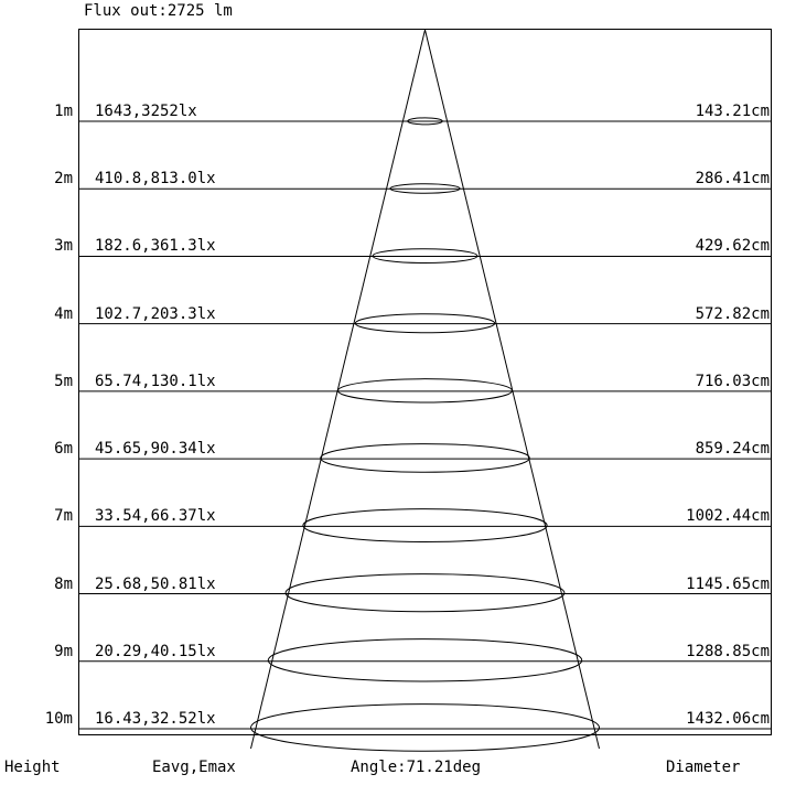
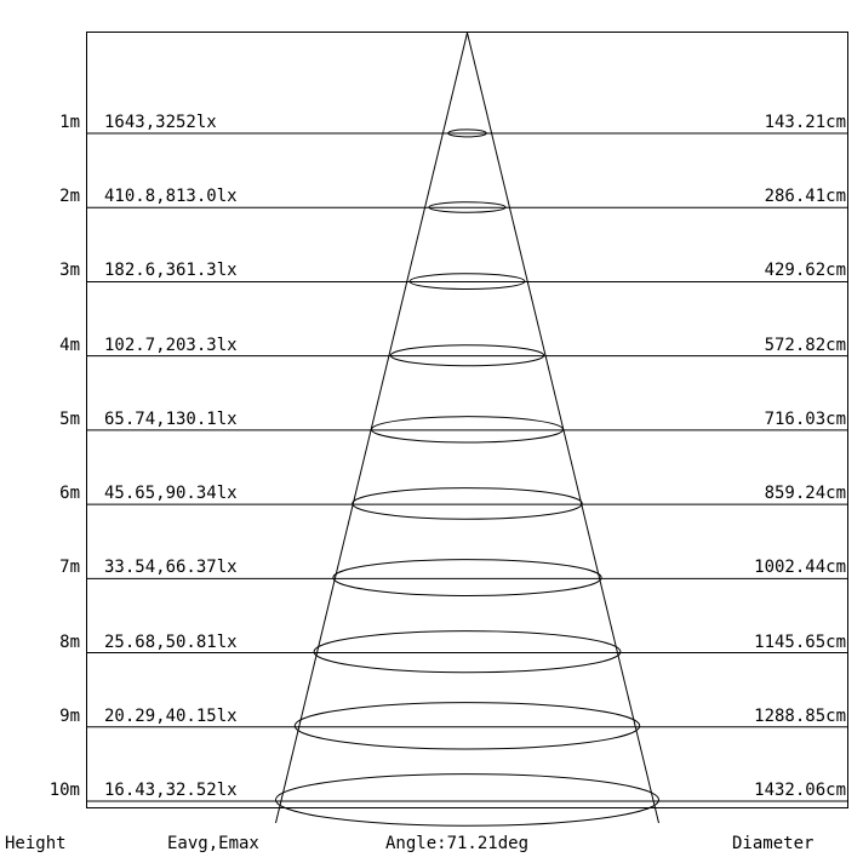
- Flux out:2725 lm
  1m
  1643,3252lx
  143.21cm
  2m
  410.8,813.0lx
  286.41cm
  3m
  182.6,361.3lx
  429.62cm
  4m
  102.7,203.3lx
  572.82cm
  5m
  65.74,130.1lx
  716.03cm
  6m
  45.65,90.34lx
  859.24cm
  7m
  33.54,66.37lx
  1002.44cm
  8m
  25.68,50.81lx
  1145.65cm
  9m
  20.29,40.15lx
  1288.85cm
  10m
  16.43,32.52lx
  1432.06cm
  Height
  Eavg,Emax
  Angle:71.21deg
  Diameter
